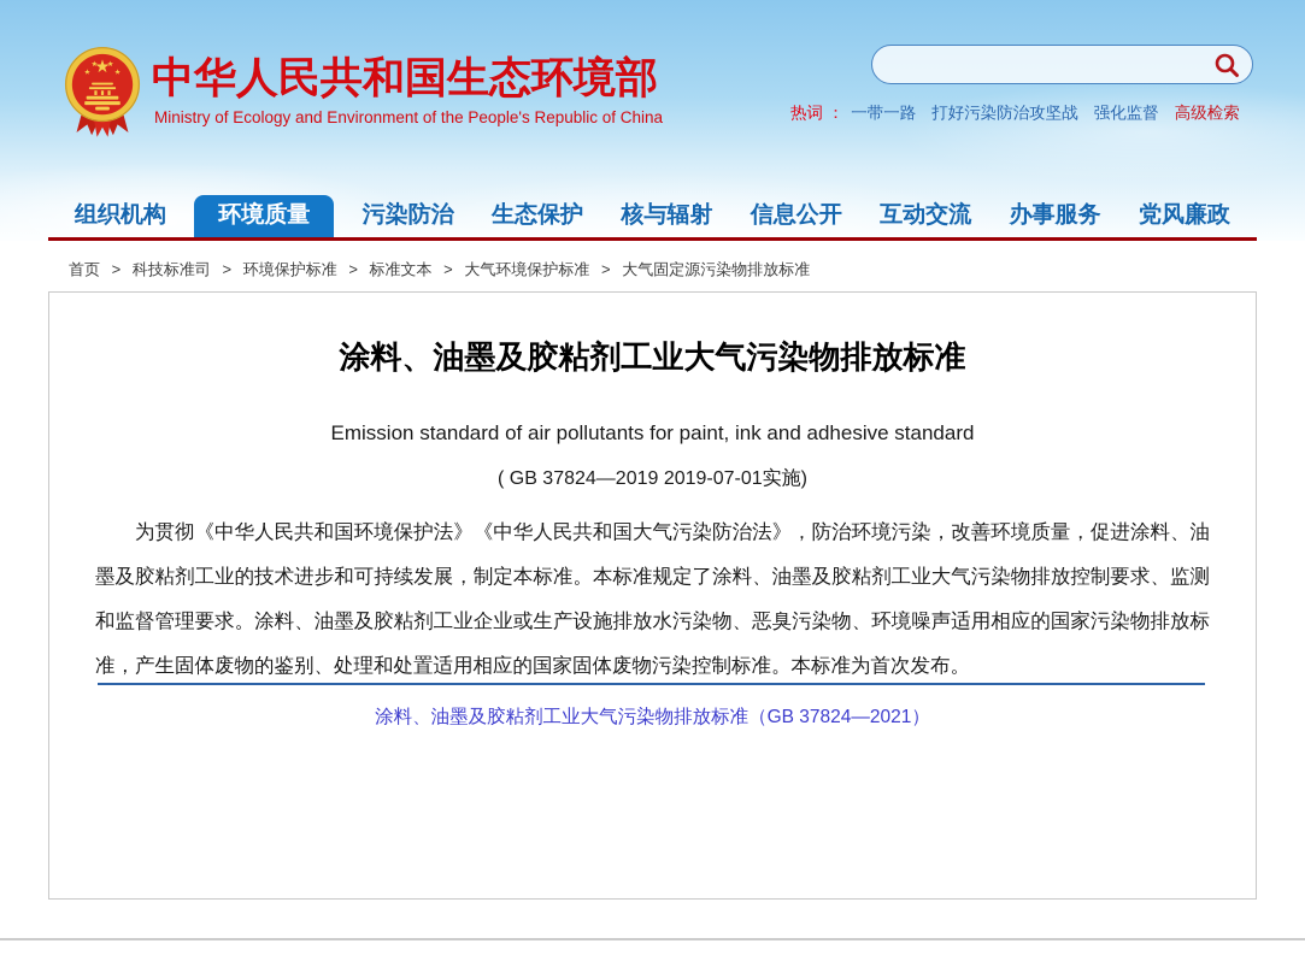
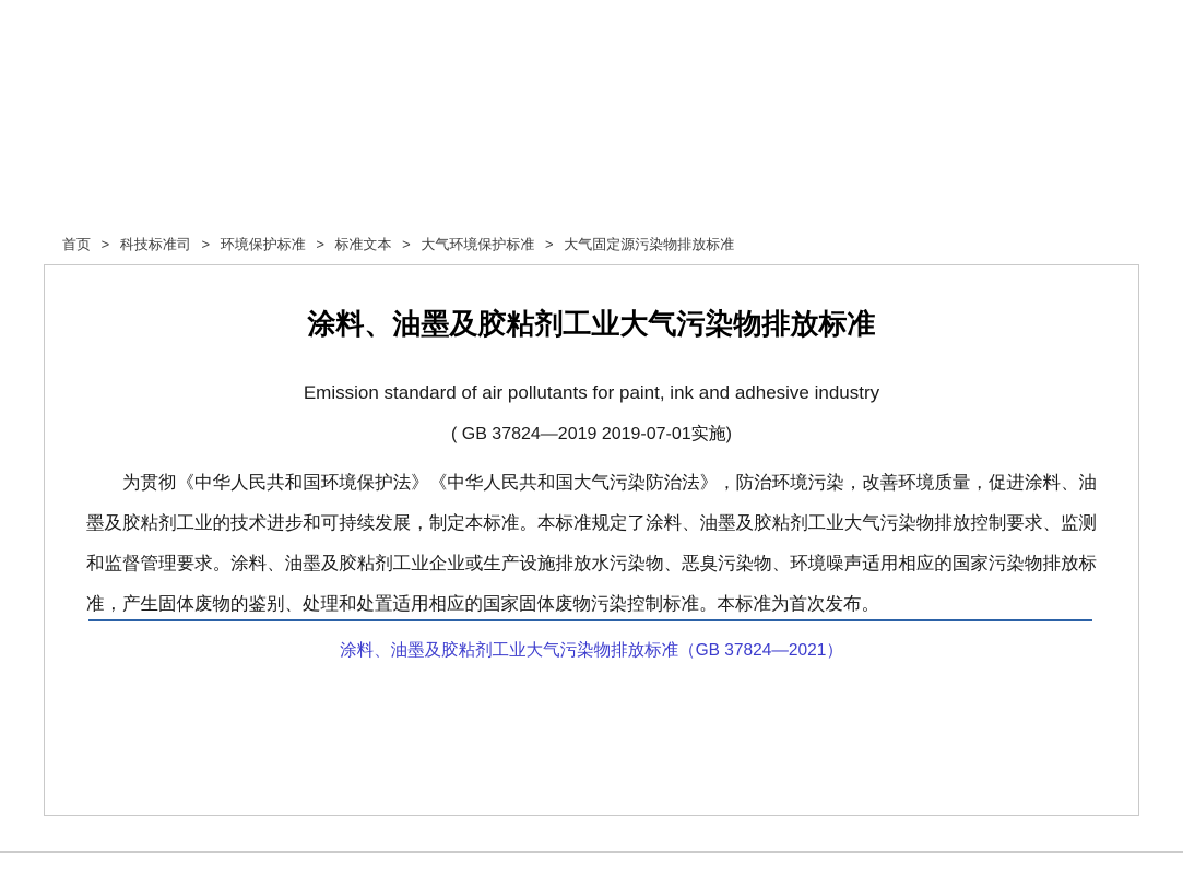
- 中华人民共和国生态环境部
- Ministry of Ecology and Environment of the People's Republic of China
- 热词 ：
- 一带一路
- 打好污染防治攻坚战
- 强化监督
- 高级检索
- 组织机构
- 环境质量
- 污染防治
- 生态保护
- 核与辐射
- 信息公开
- 互动交流
- 办事服务
- 党风廉政
  首页 > 科技标准司 > 环境保护标准 > 标准文本 > 大气环境保护标准 > 大气固定源污染物排放标准
  涂料、油墨及胶粘剂工业大气污染物排放标准
- Emission standard of air pollutants for paint, ink and adhesive standard
+ Emission standard of air pollutants for paint, ink and adhesive industry
  ( GB 37824—2019 2019-07-01实施)
  为贯彻《中华人民共和国环境保护法》《中华人民共和国大气污染防治法》，防治环境污染，改善环境质量，促进涂料、油墨及胶粘剂工业的技术进步和可持续发展，制定本标准。本标准规定了涂料、油墨及胶粘剂工业大气污染物排放控制要求、监测和监督管理要求。涂料、油墨及胶粘剂工业企业或生产设施排放水污染物、恶臭污染物、环境噪声适用相应的国家污染物排放标准，产生固体废物的鉴别、处理和处置适用相应的国家固体废物污染控制标准。本标准为首次发布。
  涂料、油墨及胶粘剂工业大气污染物排放标准（GB 37824—2021）
